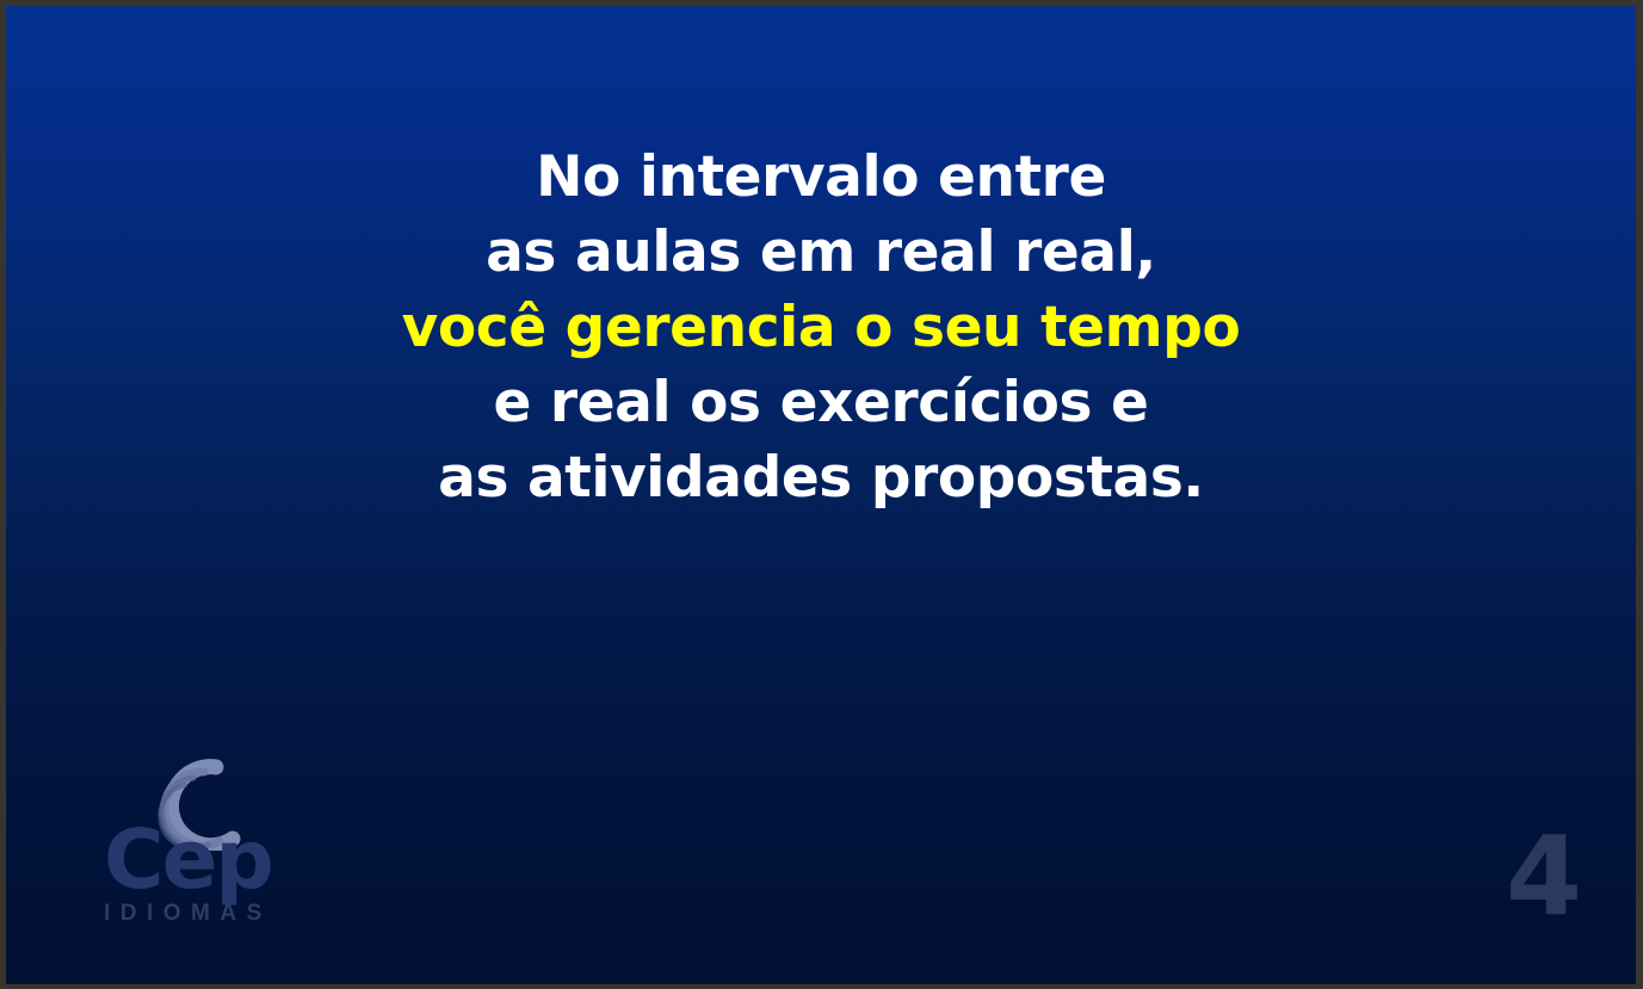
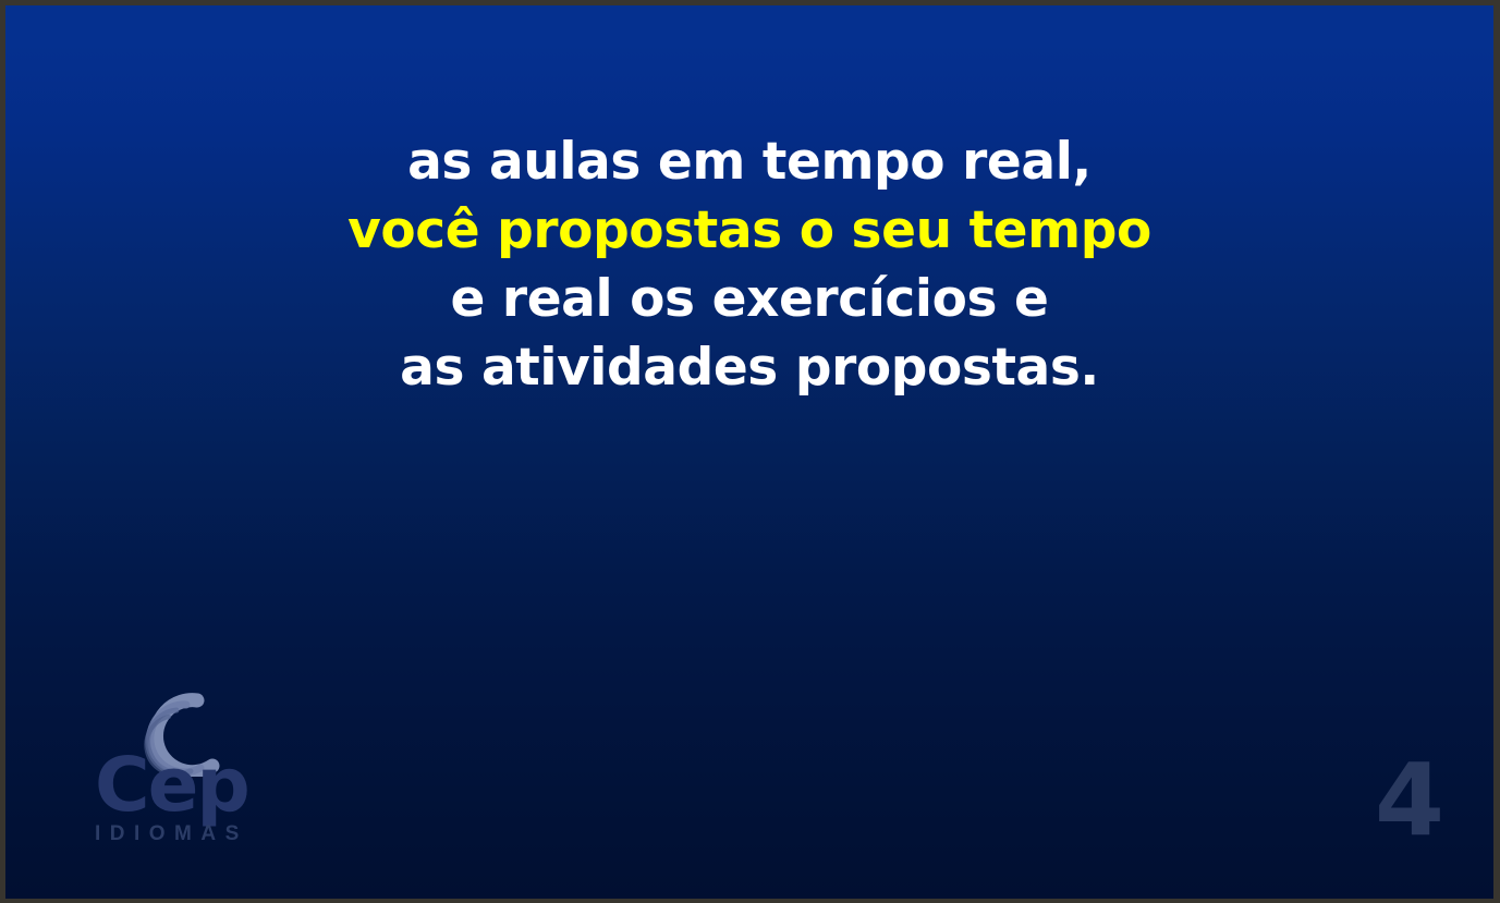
- No intervalo entre
- as aulas em real real,
+ as aulas em tempo real,
- você gerencia o seu tempo
+ você propostas o seu tempo
  e real os exercícios e
  as atividades propostas.
  Cep
  IDIOMAS
  4
